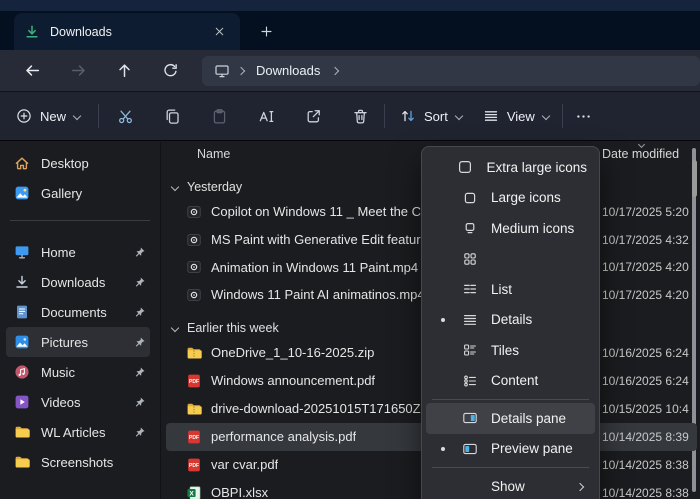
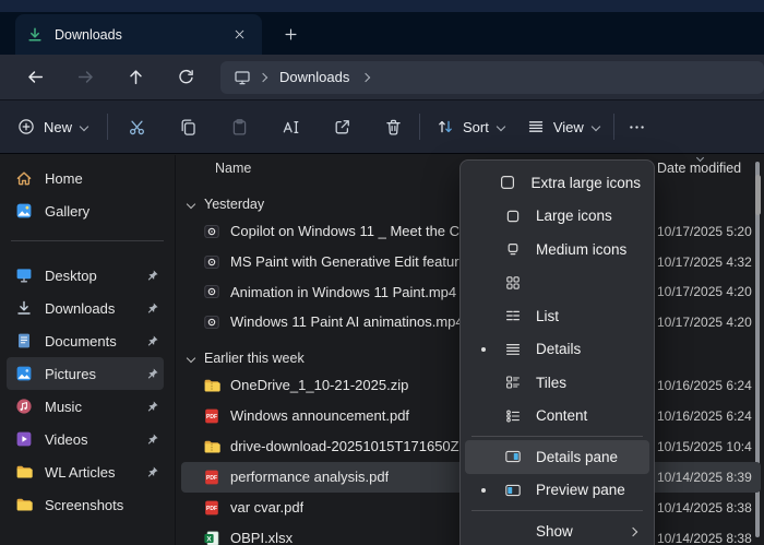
  Downloads
  Downloads
  New
  Sort
  View
- Desktop
+ Home
  Gallery
- Home
+ Desktop
  Downloads
  Documents
  Pictures
  Music
  Videos
  WL Articles
  Screenshots
  Name
  Date modified
  Yesterday
  Copilot on Windows 11 _ Meet the C
  10/17/2025 5:20
  MS Paint with Generative Edit featur
  10/17/2025 4:32
  Animation in Windows 11 Paint.mp4
  10/17/2025 4:20
  Windows 11 Paint AI animatinos.mp
  10/17/2025 4:20
  Earlier this week
- OneDrive_1_10-16-2025.zip
+ OneDrive_1_10-21-2025.zip
  10/16/2025 6:24
  Windows announcement.pdf
  10/16/2025 6:24
  drive-download-20251015T171650Z
  10/15/2025 10:4
  performance analysis.pdf
  10/14/2025 8:39
  var cvar.pdf
  10/14/2025 8:38
  OBPI.xlsx
  10/14/2025 8:38
  Extra large icons
  Large icons
  Medium icons
  List
  Details
  Tiles
  Content
  Details pane
  Preview pane
  Show
